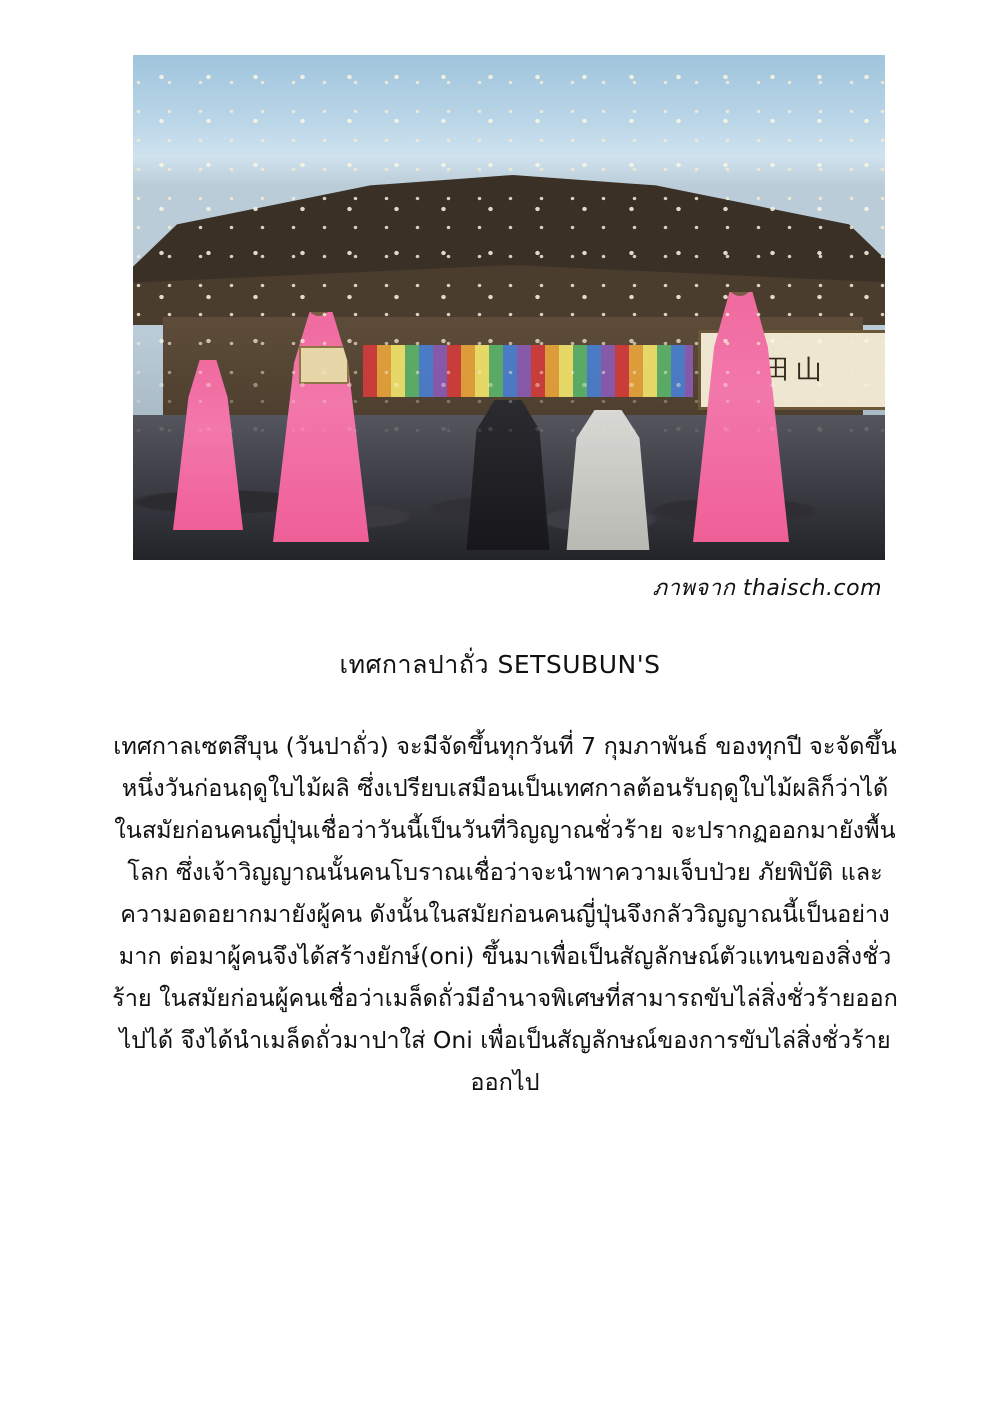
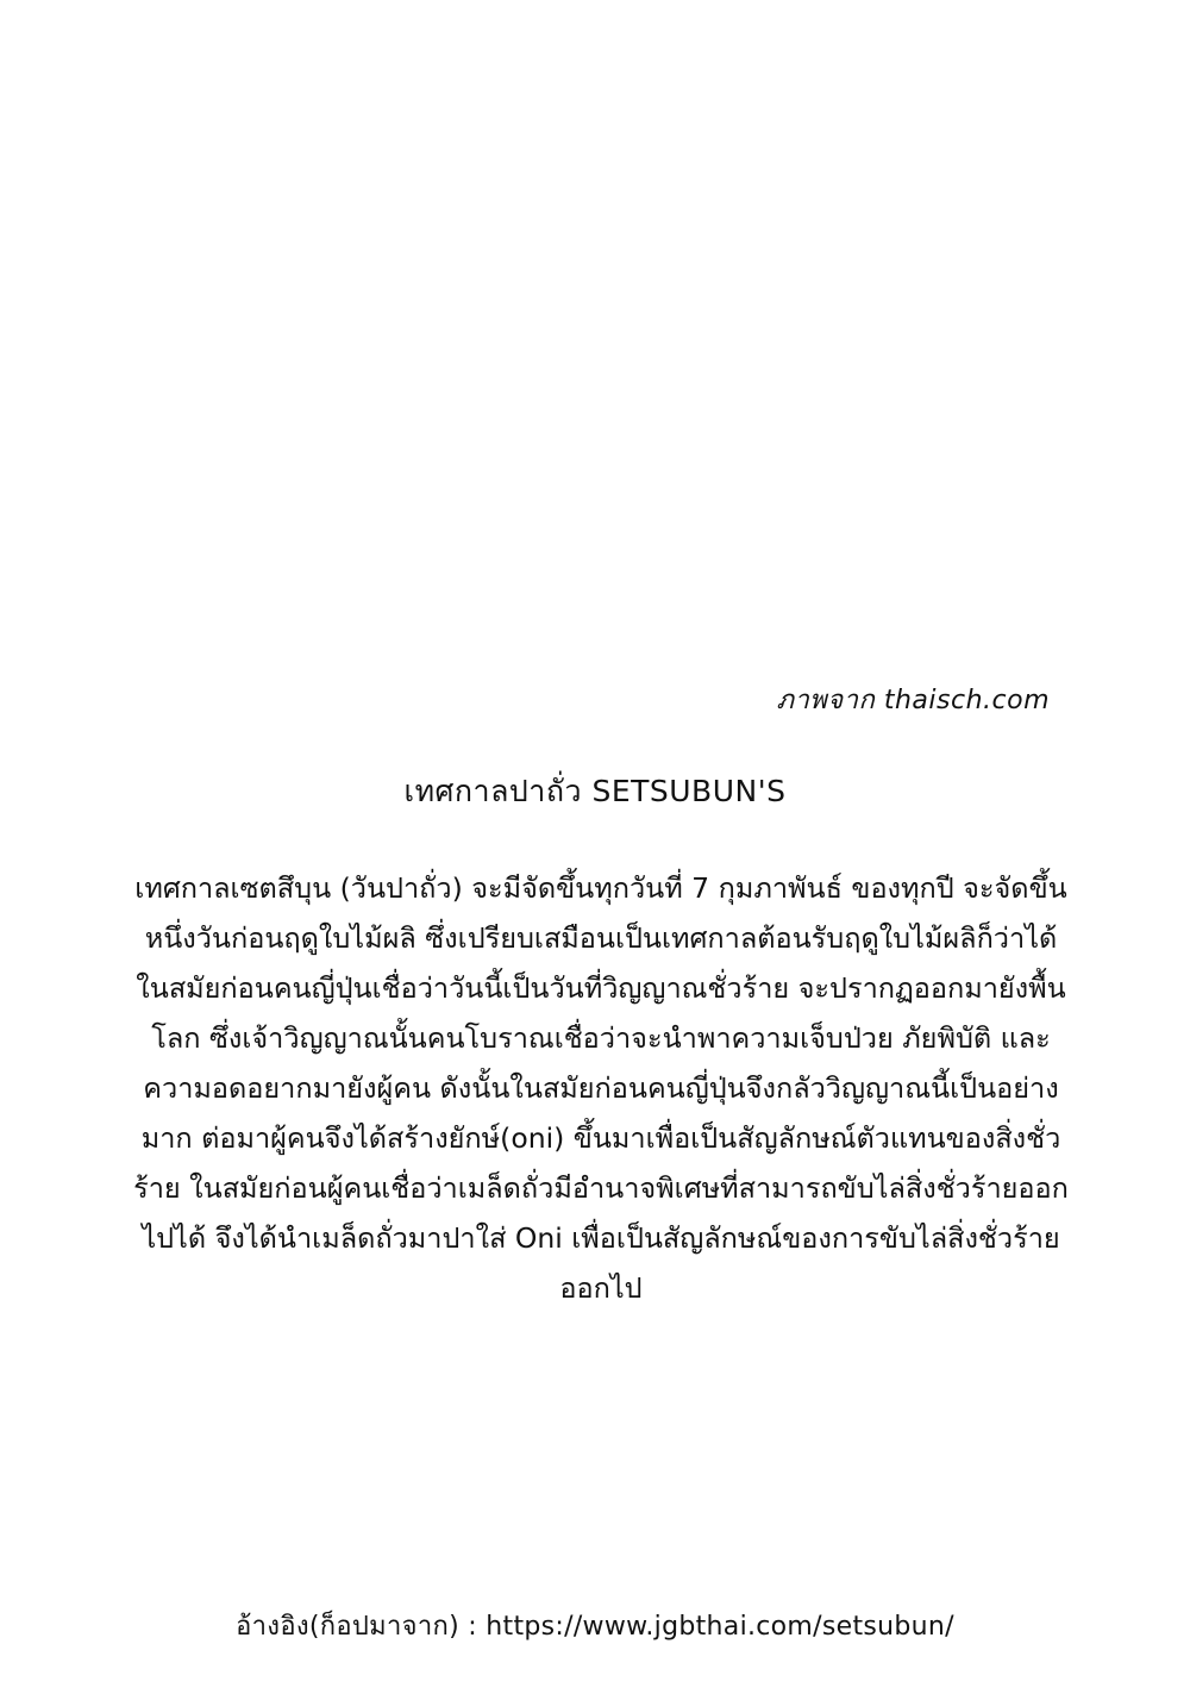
- 田山
  ภาพจาก thaisch.com
  เทศกาลปาถั่ว SETSUBUN'S
  เทศกาลเซตสึบุน (วันปาถั่ว) จะมีจัดขึ้นทุกวันที่ 7 กุมภาพันธ์ ของทุกปี จะจัดขึ้นหนึ่งวันก่อนฤดูใบไม้ผลิ ซึ่งเปรียบเสมือนเป็นเทศกาลต้อนรับฤดูใบไม้ผลิก็ว่าได้ ในสมัยก่อนคนญี่ปุ่นเชื่อว่าวันนี้เป็นวันที่วิญญาณชั่วร้าย จะปรากฏออกมายังพื้นโลก ซึ่งเจ้าวิญญาณนั้นคนโบราณเชื่อว่าจะนำพาความเจ็บป่วย ภัยพิบัติ และความอดอยากมายังผู้คน ดังนั้นในสมัยก่อนคนญี่ปุ่นจึงกลัววิญญาณนี้เป็นอย่างมาก ต่อมาผู้คนจึงได้สร้างยักษ์(oni) ขึ้นมาเพื่อเป็นสัญลักษณ์ตัวแทนของสิ่งชั่วร้าย ในสมัยก่อนผู้คนเชื่อว่าเมล็ดถั่วมีอำนาจพิเศษที่สามารถขับไล่สิ่งชั่วร้ายออกไปได้ จึงได้นำเมล็ดถั่วมาปาใส่ Oni เพื่อเป็นสัญลักษณ์ของการขับไล่สิ่งชั่วร้ายออกไป
+ อ้างอิง(ก็อปมาจาก) : https://www.jgbthai.com/setsubun/
